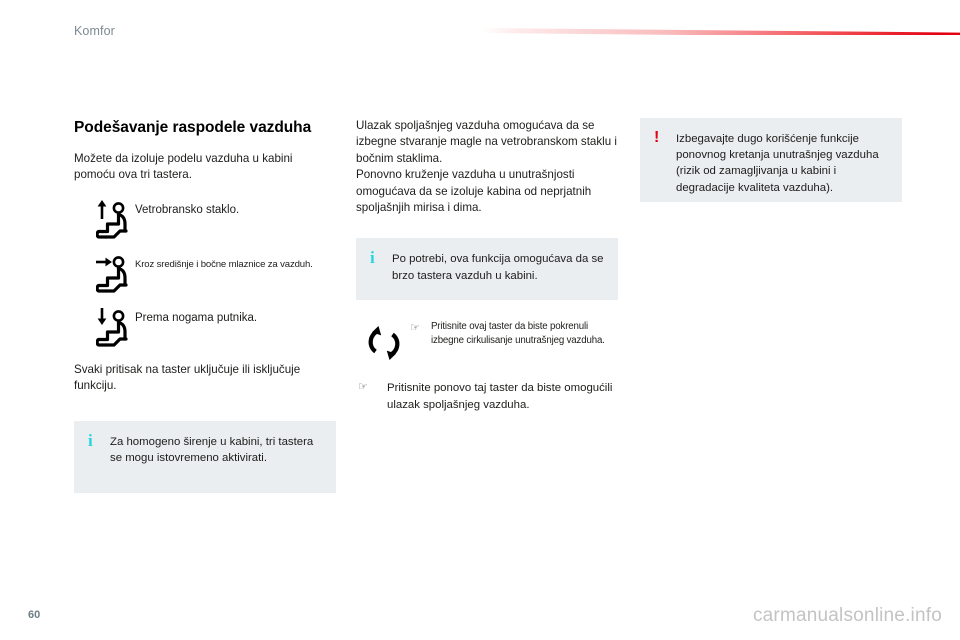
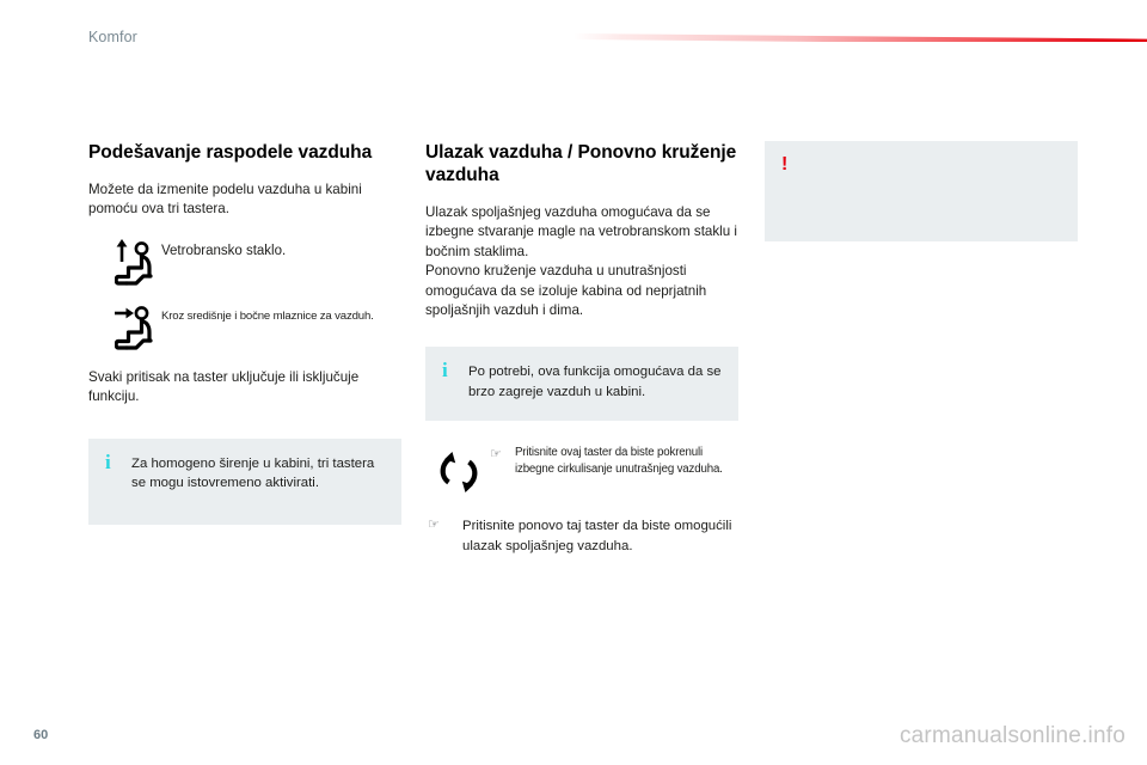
  Komfor
  Podešavanje raspodele vazduha
- Možete da izoluje podelu vazduha u kabini pomoću ova tri tastera.
+ Možete da izmenite podelu vazduha u kabini pomoću ova tri tastera.
  Vetrobransko staklo.
  Kroz središnje i bočne mlaznice za vazduh.
- Prema nogama putnika.
  Svaki pritisak na taster uključuje ili isključuje funkciju.
  i
  Za homogeno širenje u kabini, tri tastera se mogu istovremeno aktivirati.
+ Ulazak vazduha / Ponovno kruženje vazduha
  Ulazak spoljašnjeg vazduha omogućava da se izbegne stvaranje magle na vetrobranskom staklu i bočnim staklima.
- Ponovno kruženje vazduha u unutrašnjosti omogućava da se izoluje kabina od neprjatnih spoljašnjih mirisa i dima.
+ Ponovno kruženje vazduha u unutrašnjosti omogućava da se izoluje kabina od neprjatnih spoljašnjih vazduh i dima.
  i
- Po potrebi, ova funkcija omogućava da se brzo tastera vazduh u kabini.
+ Po potrebi, ova funkcija omogućava da se brzo zagreje vazduh u kabini.
  ☞
  Pritisnite ovaj taster da biste pokrenuli izbegne cirkulisanje unutrašnjeg vazduha.
  ☞
  Pritisnite ponovo taj taster da biste omogućili ulazak spoljašnjeg vazduha.
  !
- Izbegavajte dugo korišćenje funkcije ponovnog kretanja unutrašnjeg vazduha (rizik od zamagljivanja u kabini i degradacije kvaliteta vazduha).
  60
  carmanualsonline.info
